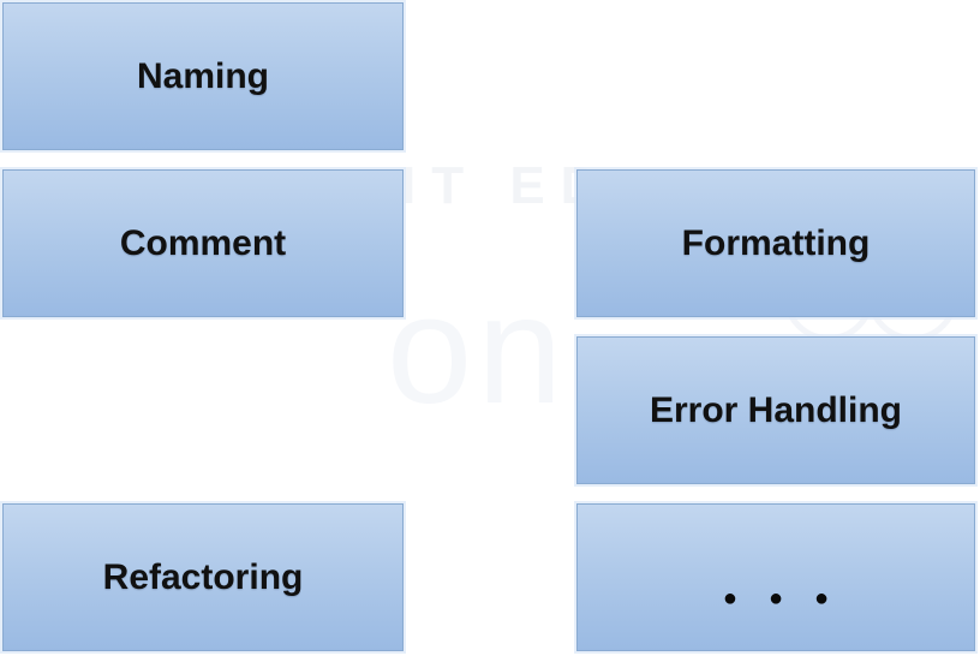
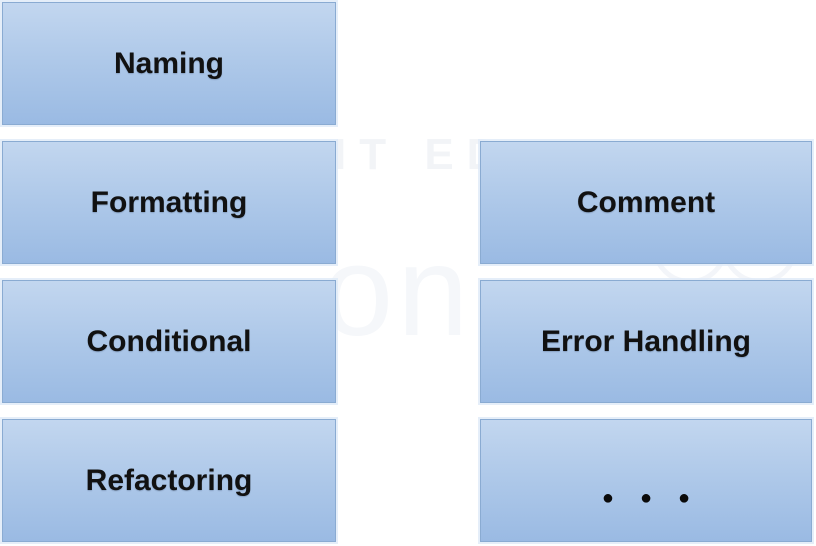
  IT E
  on
  Naming
- Comment
+ Formatting
+ Conditional
  Refactoring
- Formatting
+ Comment
  Error Handling
  ●●●
